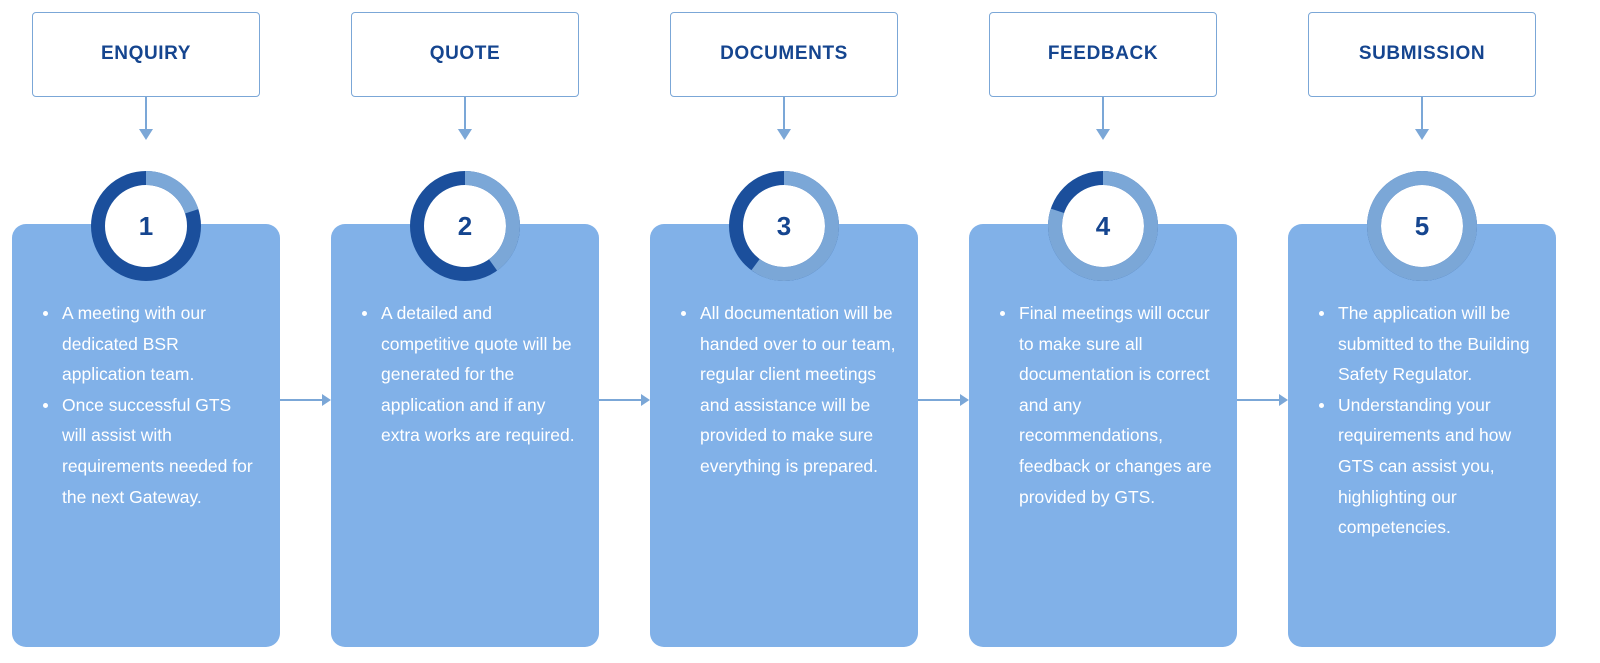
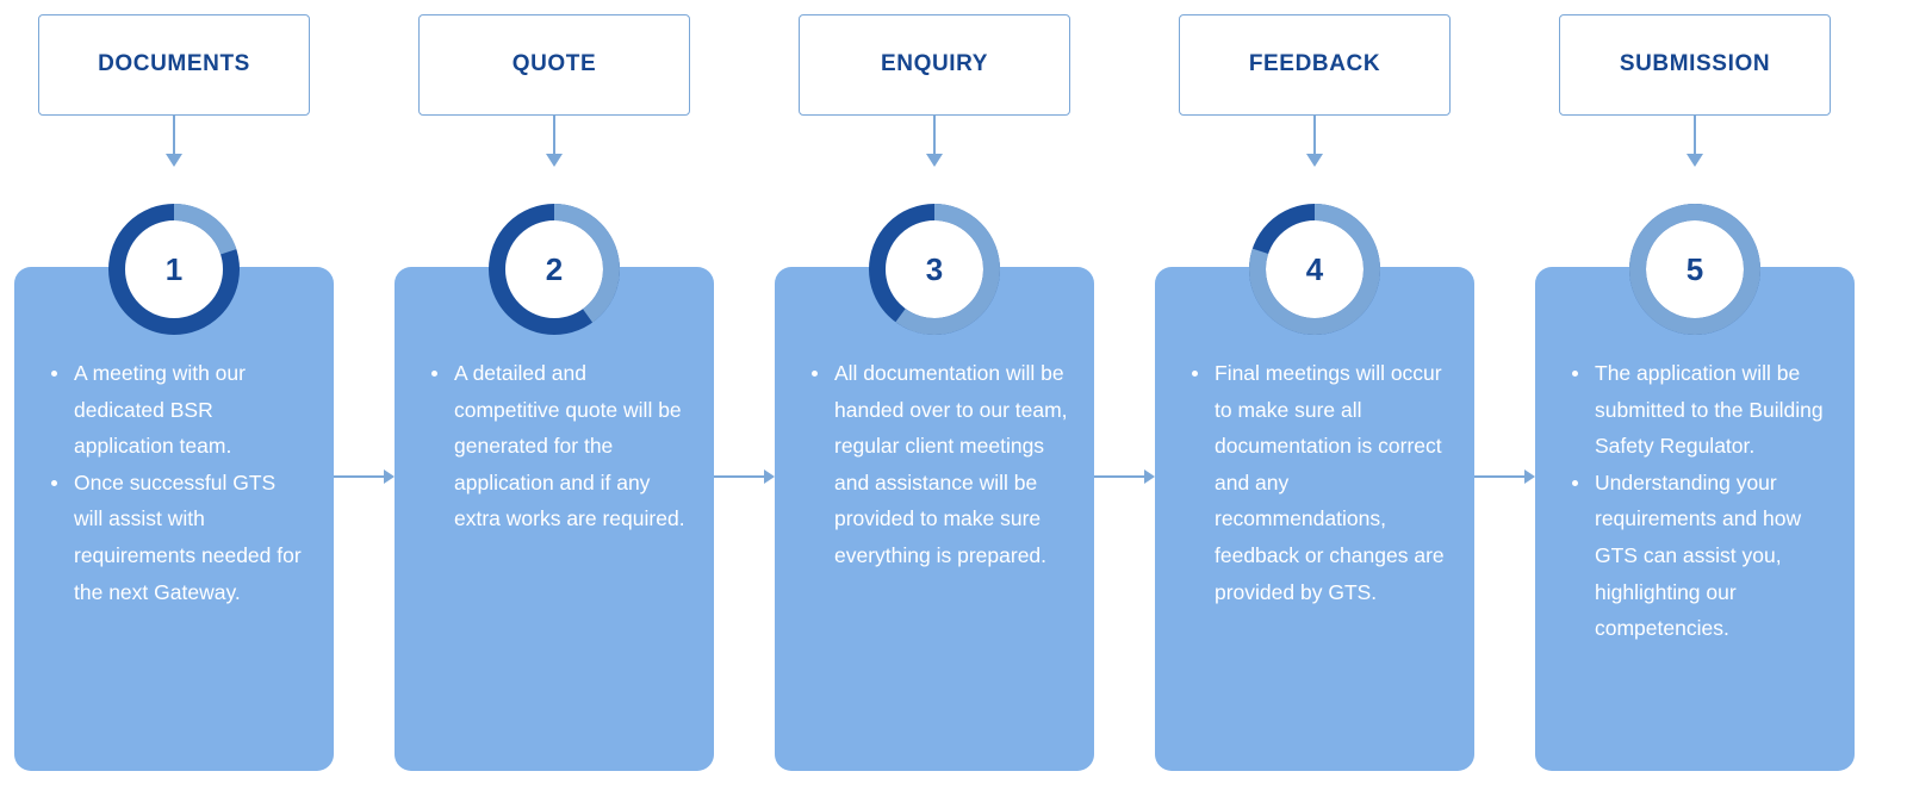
- ENQUIRY
+ DOCUMENTS
  A meeting with our dedicated BSR application team.
  Once successful GTS will assist with requirements needed for the next Gateway.
  1
  QUOTE
  A detailed and competitive quote will be generated for the application and if any extra works are required.
  2
- DOCUMENTS
+ ENQUIRY
  All documentation will be handed over to our team, regular client meetings and assistance will be provided to make sure everything is prepared.
  3
  FEEDBACK
  Final meetings will occur to make sure all documentation is correct and any recommendations, feedback or changes are provided by GTS.
  4
  SUBMISSION
  The application will be submitted to the Building Safety Regulator.
  Understanding your requirements and how GTS can assist you, highlighting our competencies.
  5
